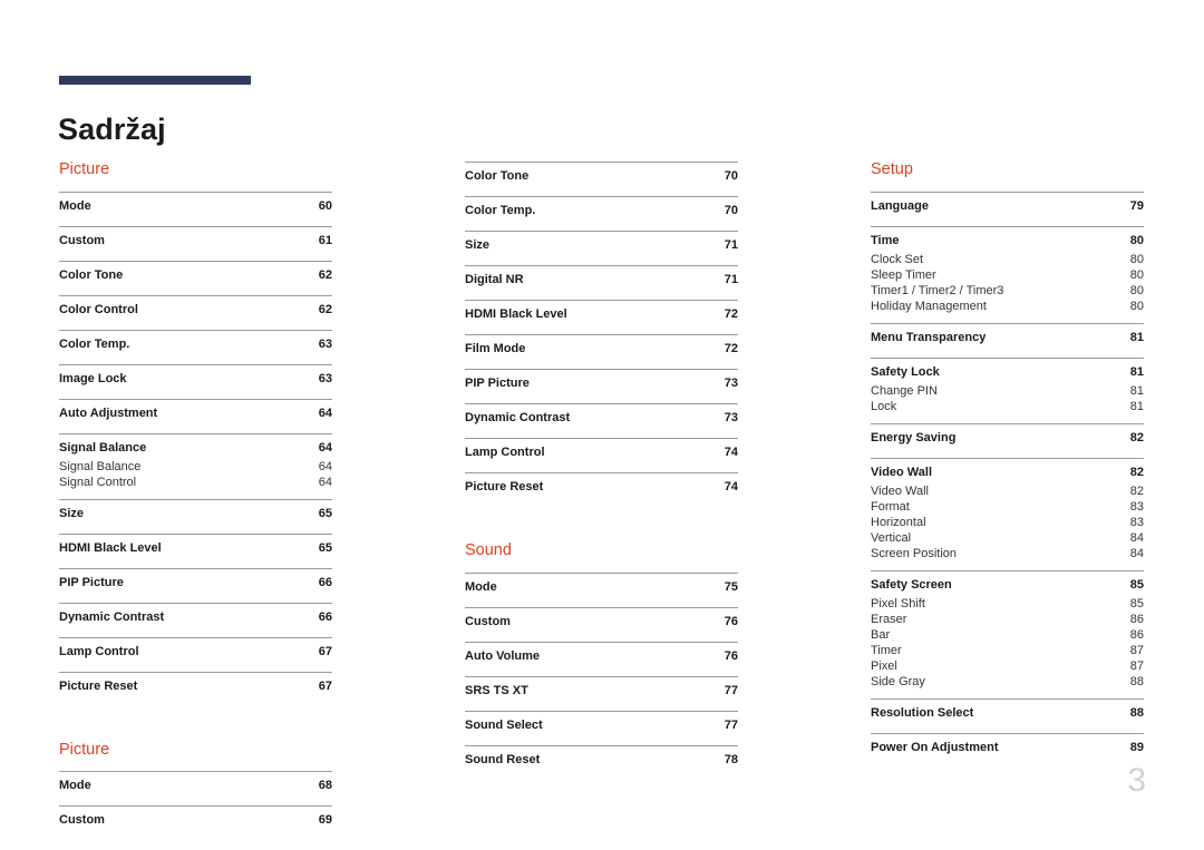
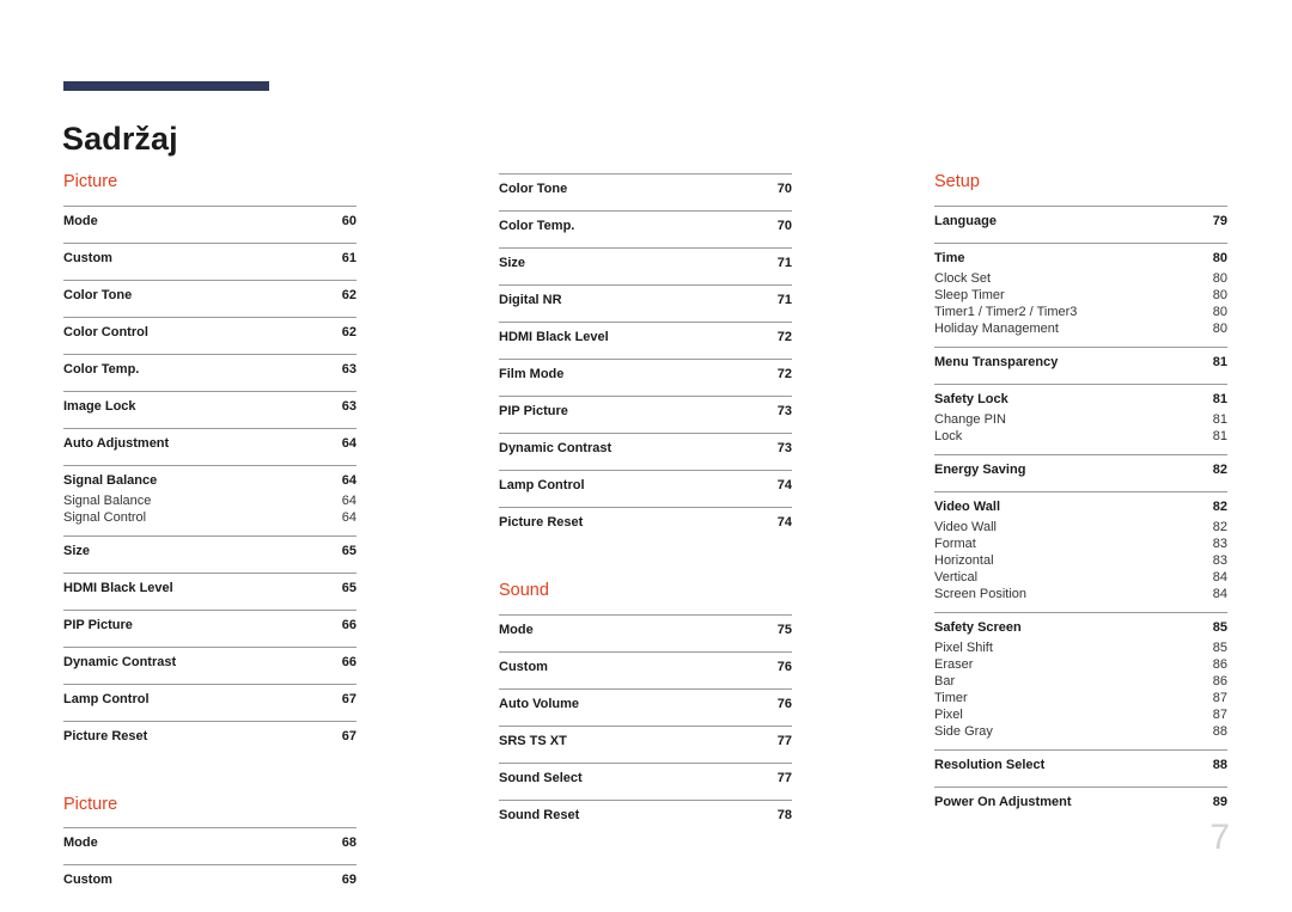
  Sadržaj
  Picture
  Mode
  60
  Custom
  61
  Color Tone
  62
  Color Control
  62
  Color Temp.
  63
  Image Lock
  63
  Auto Adjustment
  64
  Signal Balance
  64
  Signal Balance
  64
  Signal Control
  64
  Size
  65
  HDMI Black Level
  65
  PIP Picture
  66
  Dynamic Contrast
  66
  Lamp Control
  67
  Picture Reset
  67
  Picture
  Mode
  68
  Custom
  69
  Color Tone
  70
  Color Temp.
  70
  Size
  71
  Digital NR
  71
  HDMI Black Level
  72
  Film Mode
  72
  PIP Picture
  73
  Dynamic Contrast
  73
  Lamp Control
  74
  Picture Reset
  74
  Sound
  Mode
  75
  Custom
  76
  Auto Volume
  76
  SRS TS XT
  77
  Sound Select
  77
  Sound Reset
  78
  Setup
  Language
  79
  Time
  80
  Clock Set
  80
  Sleep Timer
  80
  Timer1 / Timer2 / Timer3
  80
  Holiday Management
  80
  Menu Transparency
  81
  Safety Lock
  81
  Change PIN
  81
  Lock
  81
  Energy Saving
  82
  Video Wall
  82
  Video Wall
  82
  Format
  83
  Horizontal
  83
  Vertical
  84
  Screen Position
  84
  Safety Screen
  85
  Pixel Shift
  85
  Eraser
  86
  Bar
  86
  Timer
  87
  Pixel
  87
  Side Gray
  88
  Resolution Select
  88
  Power On Adjustment
  89
- 3
+ 7
